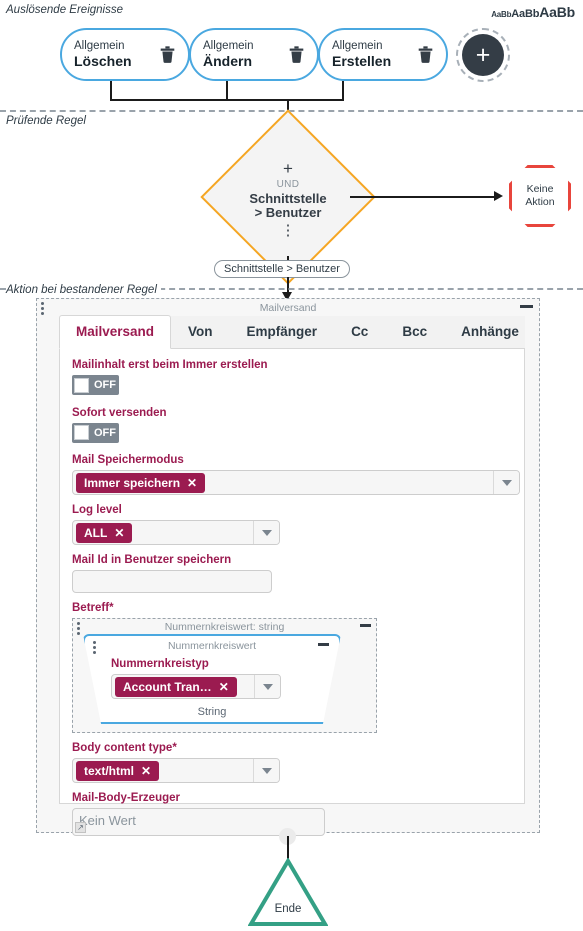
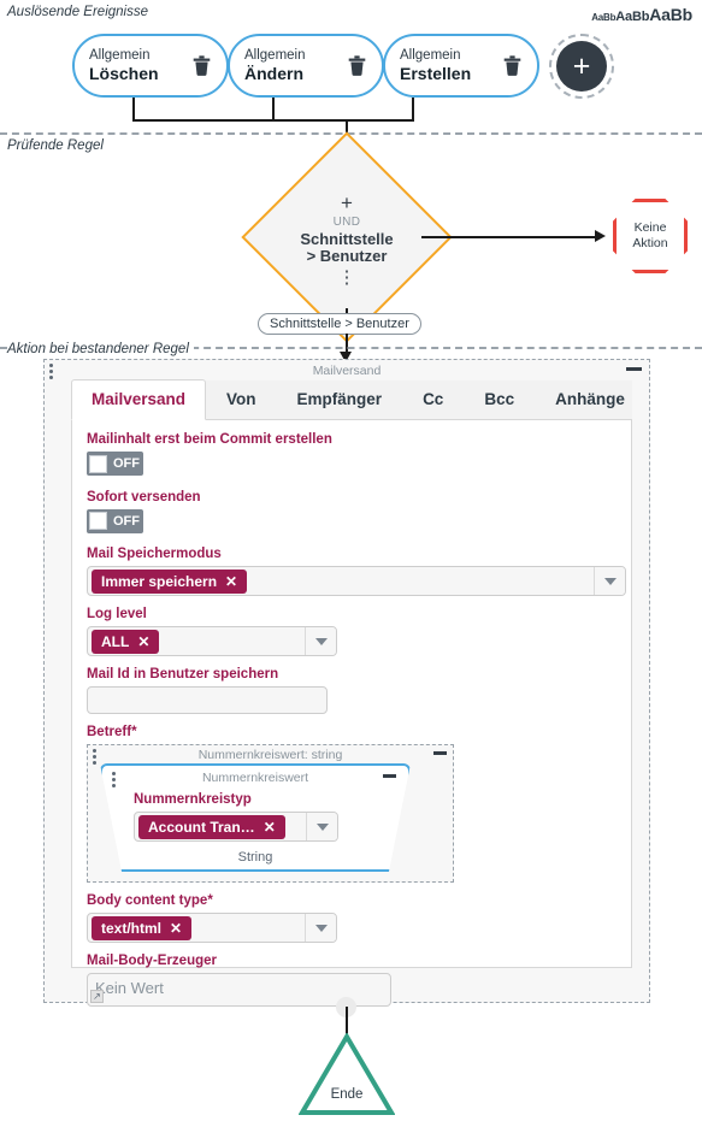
  Auslösende Ereignisse
  AaBbAaBbAaBb
  Allgemein
  Löschen
  Allgemein
  Ändern
  Allgemein
  Erstellen
  +
  Prüfende Regel
  +
  UND
  Schnittstelle
  > Benutzer
  ⋮
  Keine
  Aktion
  Schnittstelle > Benutzer
  Aktion bei bestandener Regel
  Mailversand
  Mailversand
  Von
  Empfänger
  Cc
  Bcc
  Anhänge
- Mailinhalt erst beim Immer erstellen
+ Mailinhalt erst beim Commit erstellen
  OFF
  Sofort versenden
  OFF
  Mail Speichermodus
  Immer speichern
  ✕
  Log level
  ALL
  ✕
  Mail Id in Benutzer speichern
  Betreff*
  Nummernkreiswert: string
  Nummernkreiswert
  Nummernkreistyp
  Account Tran…
  ✕
  String
  Body content type*
  text/html
  ✕
  Mail-Body-Erzeuger
  Kein Wert
  ↗
  Ende
